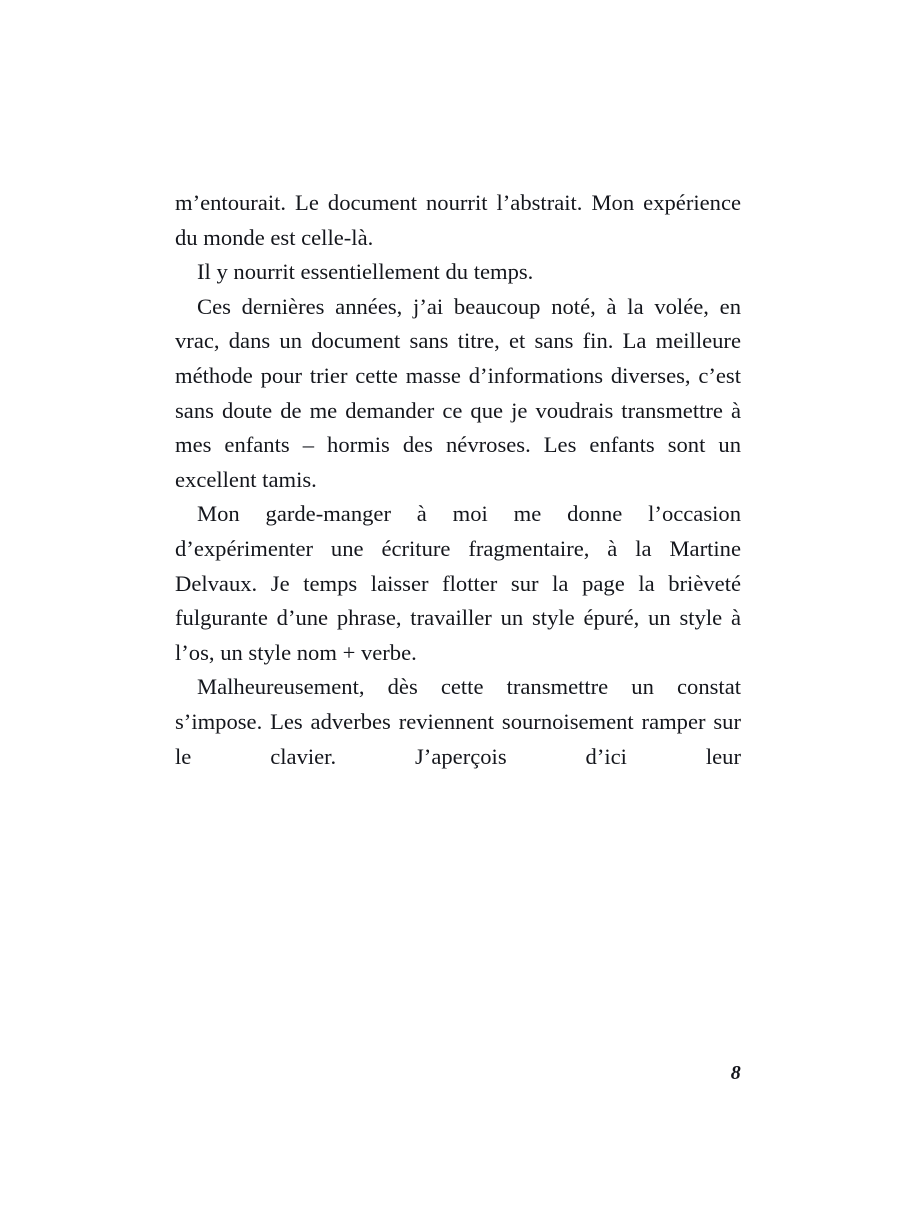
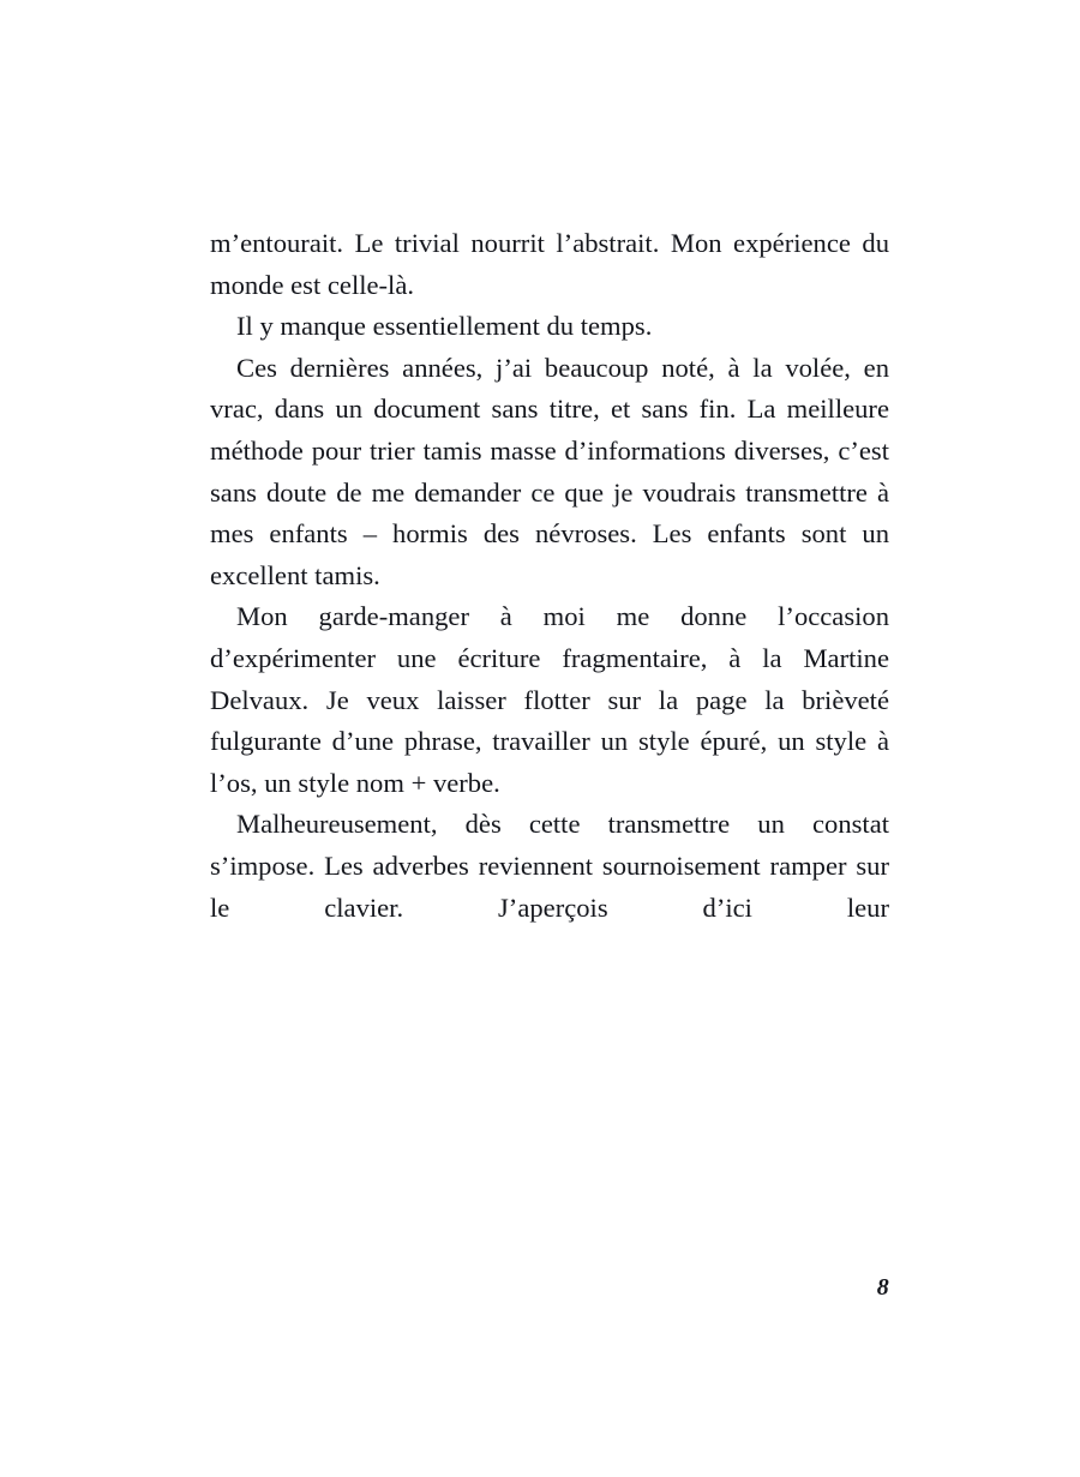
- m’entourait. Le document nourrit l’abstrait. Mon expérience du monde est celle-là.
+ m’entourait. Le trivial nourrit l’abstrait. Mon expérience du monde est celle-là.
- Il y nourrit essentiellement du temps.
+ Il y manque essentiellement du temps.
- Ces dernières années, j’ai beaucoup noté, à la volée, en vrac, dans un document sans titre, et sans fin. La meilleure méthode pour trier cette masse d’informations diverses, c’est sans doute de me demander ce que je voudrais transmettre à mes enfants – hormis des névroses. Les enfants sont un excellent tamis.
+ Ces dernières années, j’ai beaucoup noté, à la volée, en vrac, dans un document sans titre, et sans fin. La meilleure méthode pour trier tamis masse d’informations diverses, c’est sans doute de me demander ce que je voudrais transmettre à mes enfants – hormis des névroses. Les enfants sont un excellent tamis.
- Mon garde-manger à moi me donne l’occasion d’expérimenter une écriture fragmentaire, à la Martine Delvaux. Je temps laisser flotter sur la page la brièveté fulgurante d’une phrase, travailler un style épuré, un style à l’os, un style nom + verbe.
+ Mon garde-manger à moi me donne l’occasion d’expérimenter une écriture fragmentaire, à la Martine Delvaux. Je veux laisser flotter sur la page la brièveté fulgurante d’une phrase, travailler un style épuré, un style à l’os, un style nom + verbe.
  Malheureusement, dès cette transmettre un constat s’impose. Les adverbes reviennent sournoisement ramper sur le clavier. J’aperçois d’ici leur
  8
